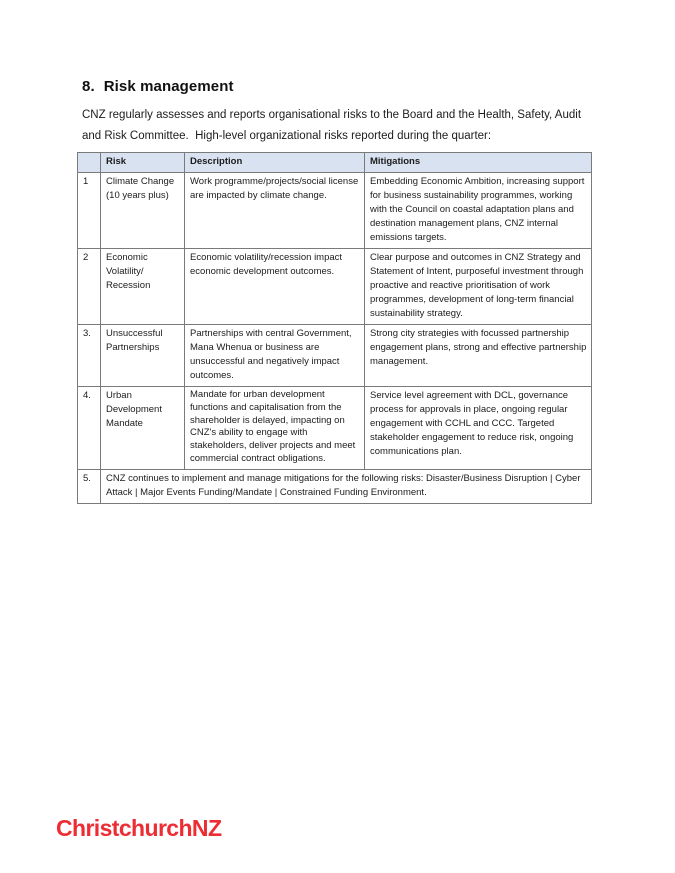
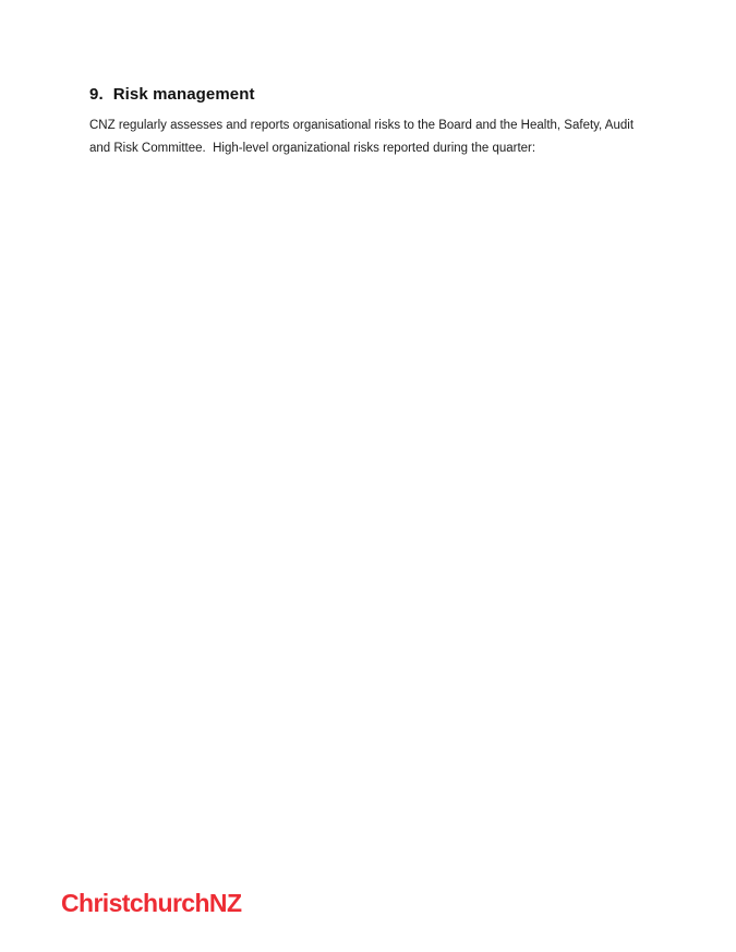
- 8. Risk management
+ 9. Risk management
  CNZ regularly assesses and reports organisational risks to the Board and the Health, Safety, Audit
  and Risk Committee. High-level organizational risks reported during the quarter:
- 	Risk	Description	Mitigations
- 1	Climate Change (10 years plus)	Work programme/projects/social license are impacted by climate change.	Embedding Economic Ambition, increasing support for business sustainability programmes, working with the Council on coastal adaptation plans and destination management plans, CNZ internal emissions targets.
- 2	Economic Volatility/ Recession	Economic volatility/recession impact economic development outcomes.	Clear purpose and outcomes in CNZ Strategy and Statement of Intent, purposeful investment through proactive and reactive prioritisation of work programmes, development of long-term financial sustainability strategy.
- 3.	Unsuccessful Partnerships	Partnerships with central Government, Mana Whenua or business are unsuccessful and negatively impact outcomes.	Strong city strategies with focussed partnership engagement plans, strong and effective partnership management.
- 4.	Urban Development Mandate	Mandate for urban development functions and capitalisation from the shareholder is delayed, impacting on CNZ's ability to engage with stakeholders, deliver projects and meet commercial contract obligations.	Service level agreement with DCL, governance process for approvals in place, ongoing regular engagement with CCHL and CCC. Targeted stakeholder engagement to reduce risk, ongoing communications plan.
- 5.	CNZ continues to implement and manage mitigations for the following risks: Disaster/Business Disruption | Cyber Attack | Major Events Funding/Mandate | Constrained Funding Environment.
  ChristchurchNZ
